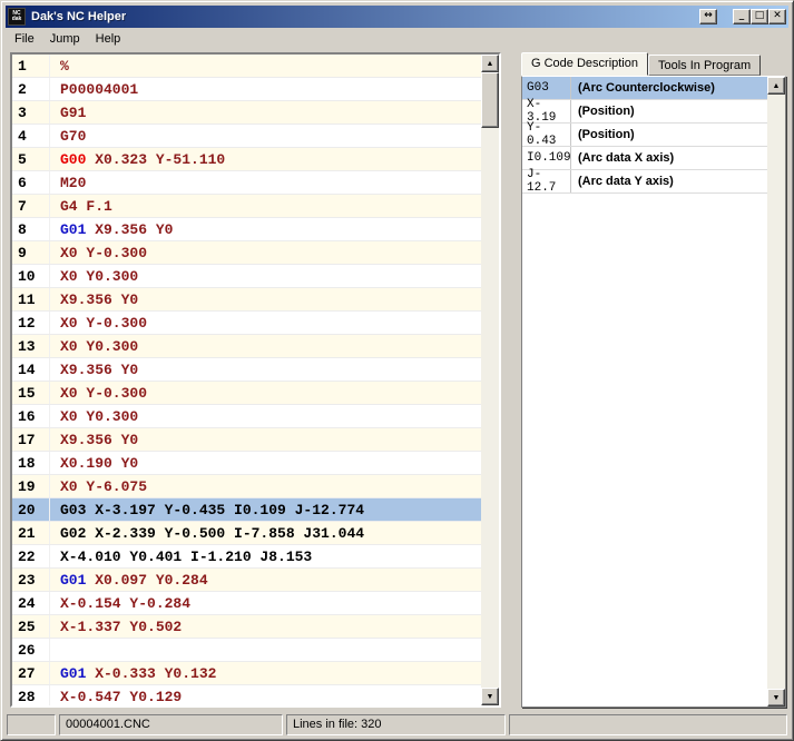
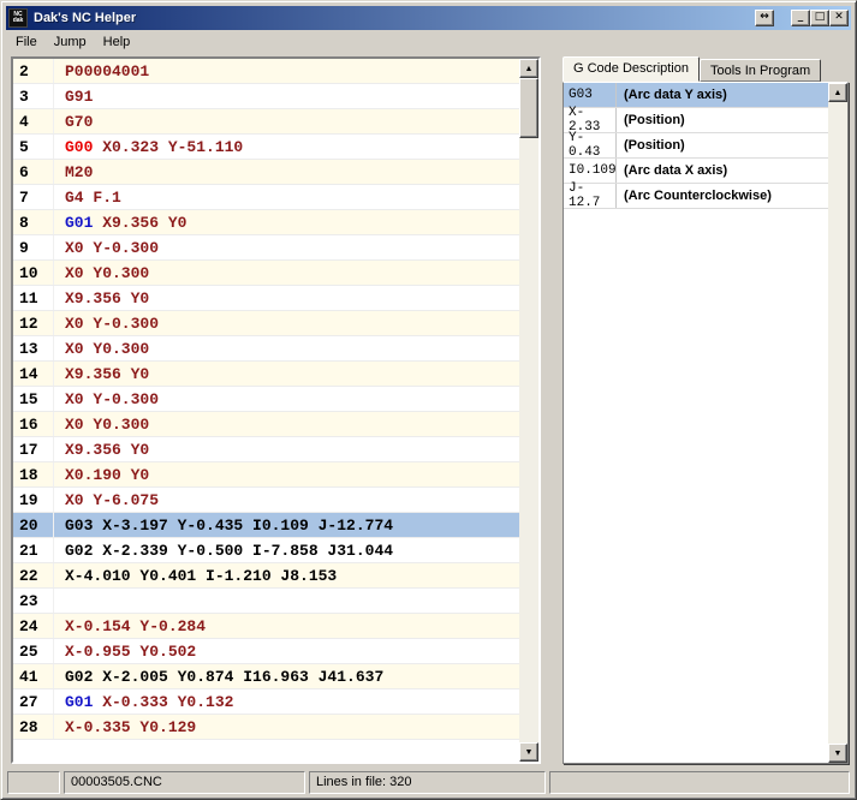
  Dak's NC Helper
  ↔
  _
  □
  ✕
  File
  Jump
  Help
- 1
- %
  2
  P00004001
  3
  G91
  4
  G70
  5
  G00 X0.323 Y-51.110
  6
  M20
  7
  G4 F.1
  8
  G01 X9.356 Y0
  9
  X0 Y-0.300
  10
  X0 Y0.300
  11
  X9.356 Y0
  12
  X0 Y-0.300
  13
  X0 Y0.300
  14
  X9.356 Y0
  15
  X0 Y-0.300
  16
  X0 Y0.300
  17
  X9.356 Y0
  18
  X0.190 Y0
  19
  X0 Y-6.075
  20
  G03 X-3.197 Y-0.435 I0.109 J-12.774
  21
  G02 X-2.339 Y-0.500 I-7.858 J31.044
  22
  X-4.010 Y0.401 I-1.210 J8.153
  23
- G01 X0.097 Y0.284
  24
  X-0.154 Y-0.284
  25
- X-1.337 Y0.502
+ X-0.955 Y0.502
- 26
+ 41
+ G02 X-2.005 Y0.874 I16.963 J41.637
  27
  G01 X-0.333 Y0.132
  28
- X-0.547 Y0.129
+ X-0.335 Y0.129
  G Code Description
  Tools In Program
  G03
- (Arc Counterclockwise)
+ (Arc data Y axis)
- X-3.19
+ X-2.33
  (Position)
  Y-0.43
  (Position)
  I0.109
  (Arc data X axis)
  J-12.7
- (Arc data Y axis)
+ (Arc Counterclockwise)
- 00004001.CNC
+ 00003505.CNC
  Lines in file: 320
